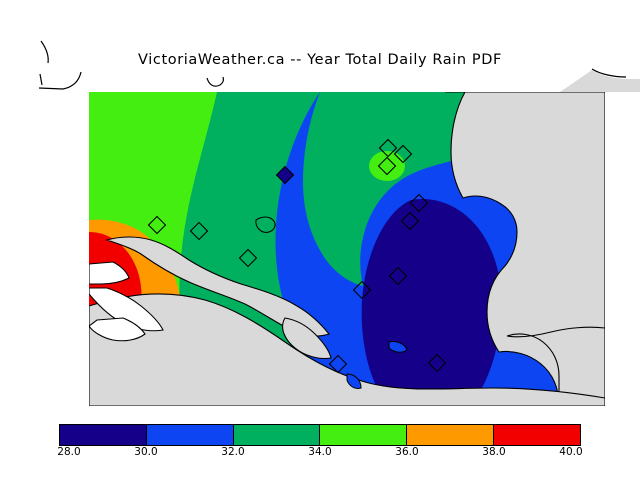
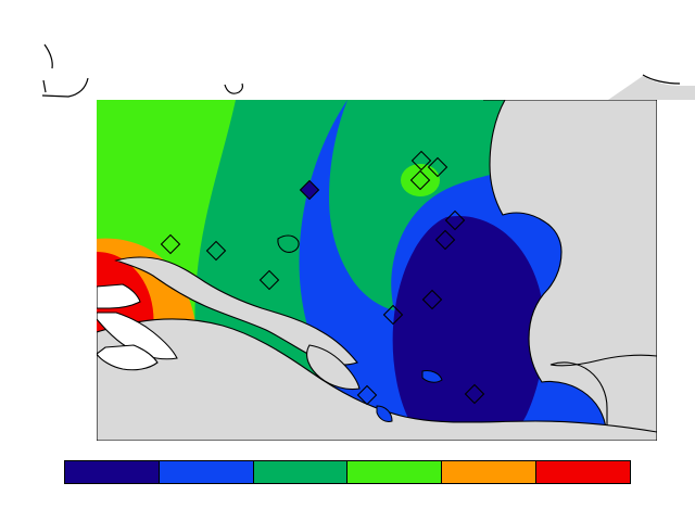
- VictoriaWeather.ca -- Year Total Daily Rain PDF
- 28.0
- 30.0
- 32.0
- 34.0
- 36.0
- 38.0
- 40.0
